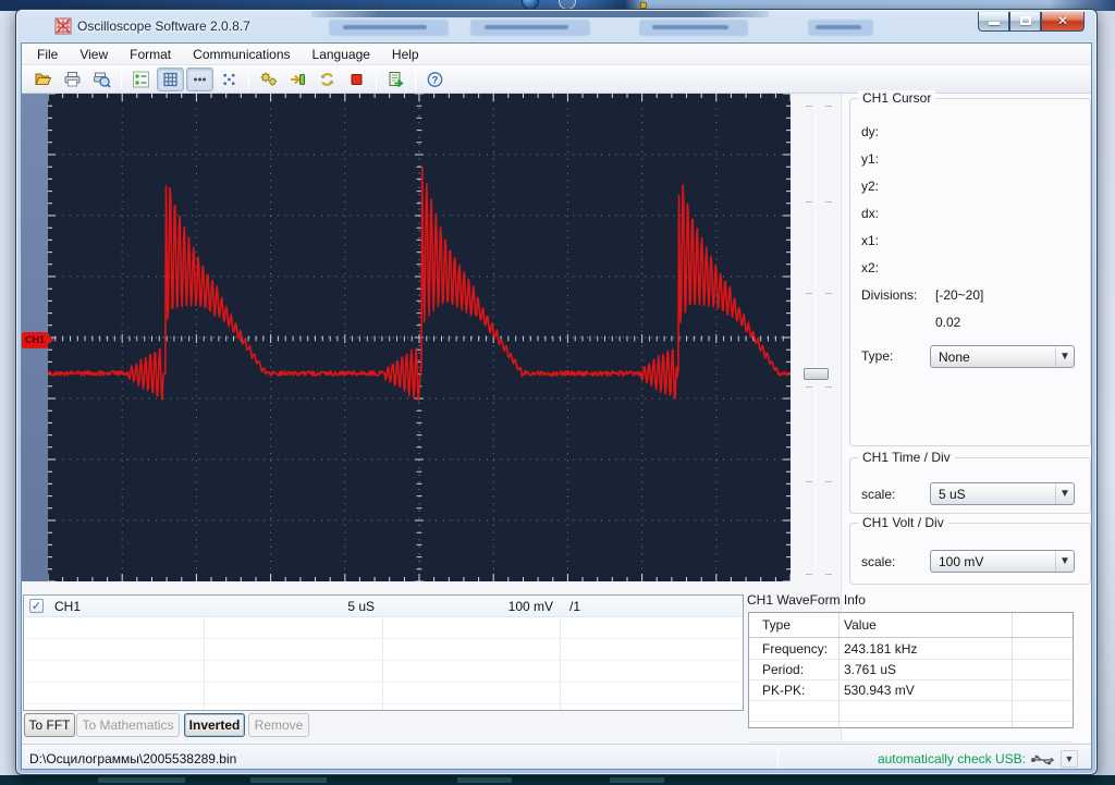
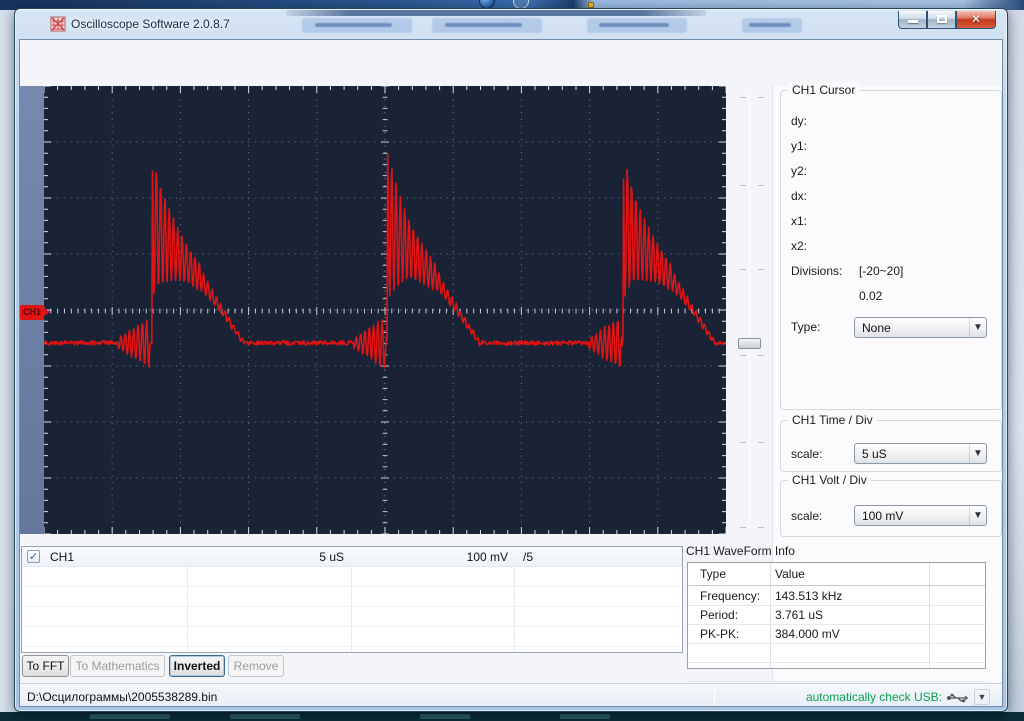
  Oscilloscope Software 2.0.8.7
  ✕
- File
- View
- Format
- Communications
- Language
- Help
- ?
  CH1
  CH1 Cursor
  dy:
  y1:
  y2:
  dx:
  x1:
  x2:
  Divisions:
  [-20~20]
  0.02
  Type:
  None
  ▼
  CH1 Time / Div
  scale:
  5 uS
  ▼
  CH1 Volt / Div
  scale:
  100 mV
  ▼
  CH1 WaveForm Info
  Type
  Value
  Frequency:
- 243.181 kHz
+ 143.513 kHz
  Period:
  3.761 uS
  PK-PK:
- 530.943 mV
+ 384.000 mV
  ✓
  CH1
  5 uS
  100 mV
- /1
+ /5
  To FFT
  To Mathematics
  Inverted
  Remove
  D:\Осцилограммы\2005538289.bin
  automatically check USB:
  ▼
